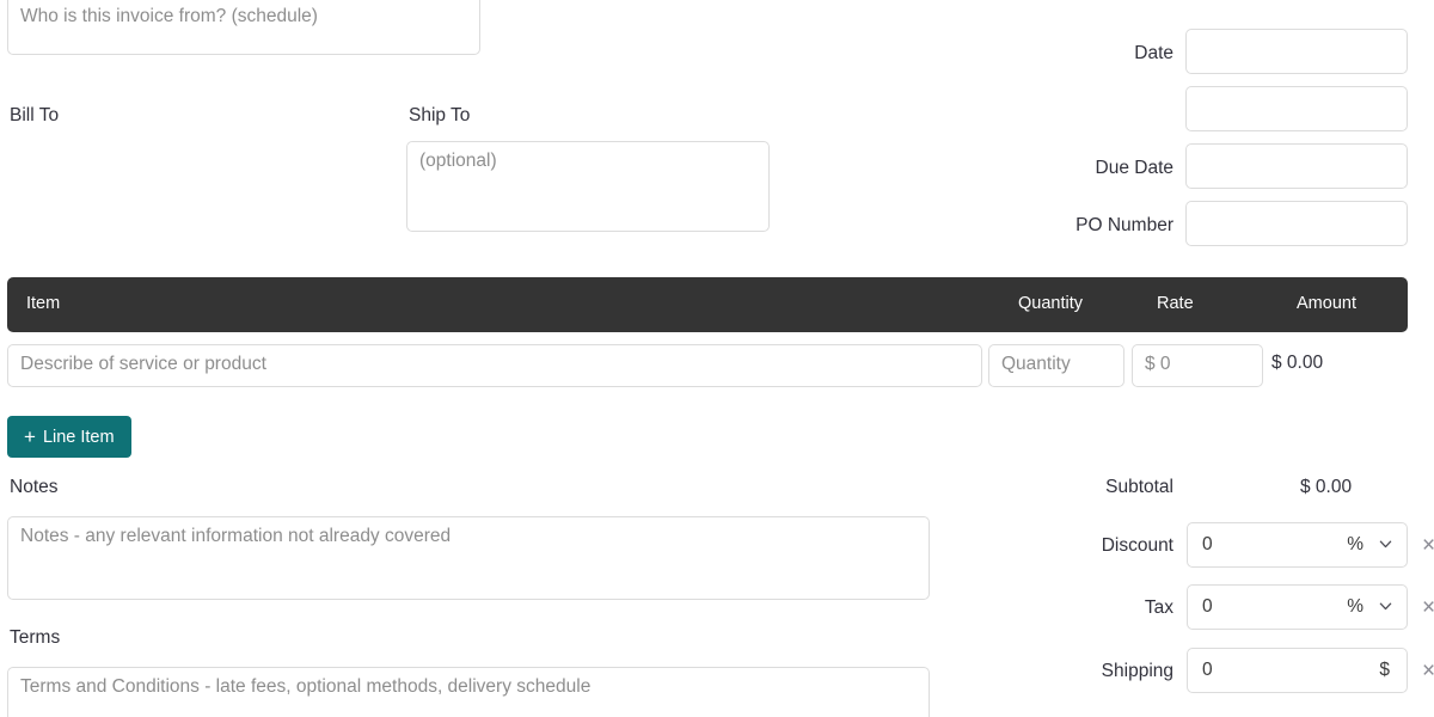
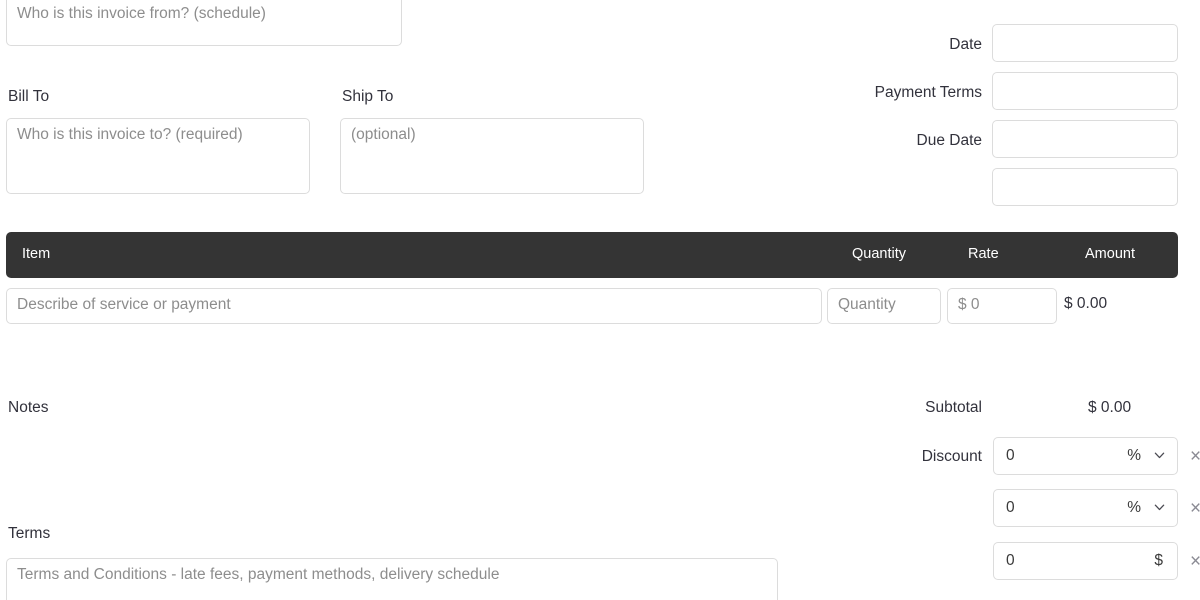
  Who is this invoice from? (schedule)
  Bill To
+ Who is this invoice to? (required)
  Ship To
  (optional)
  Date
+ Payment Terms
  Due Date
- PO Number
  Item
  Quantity
  Rate
  Amount
- Describe of service or product
+ Describe of service or payment
  Quantity
  $ 0
  $ 0.00
- +
- Line Item
  Notes
- Notes - any relevant information not already covered
  Terms
- Terms and Conditions - late fees, optional methods, delivery schedule
+ Terms and Conditions - late fees, payment methods, delivery schedule
  Subtotal
  $ 0.00
  Discount
  0
  %
  ×
- Tax
  0
  %
  ×
- Shipping
  0
  $
  ×
